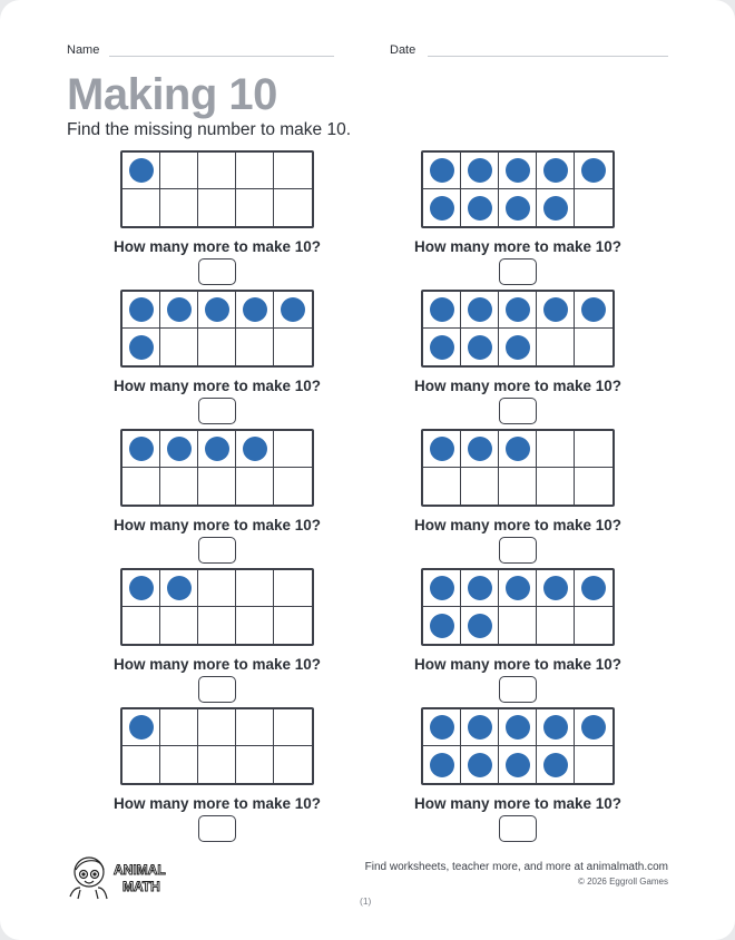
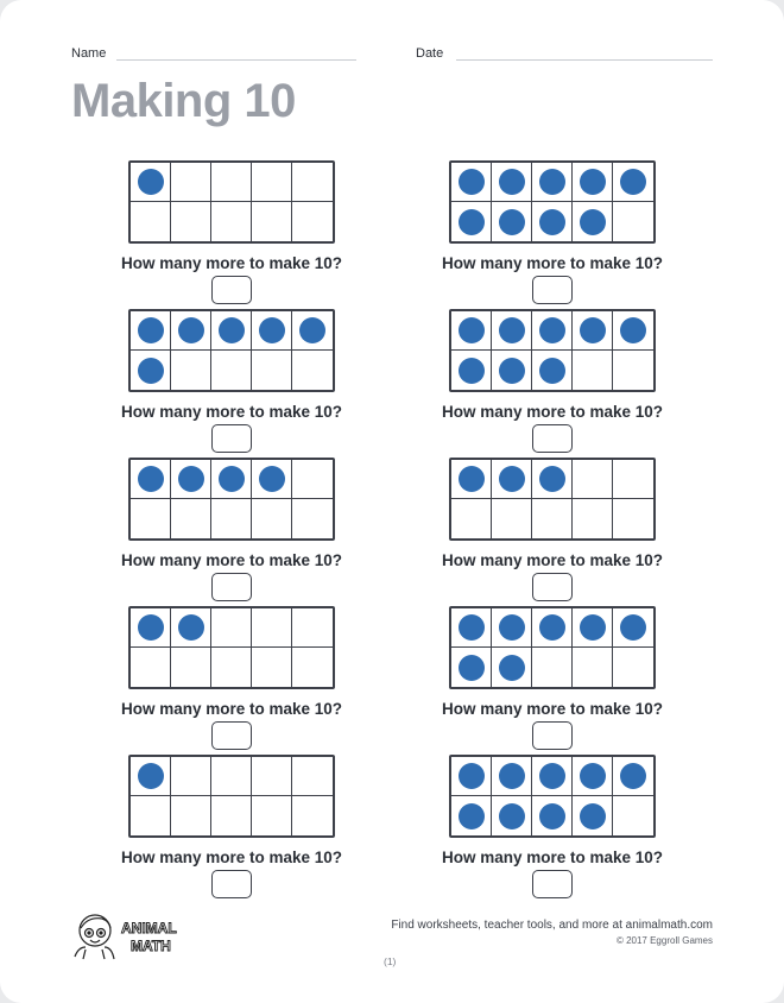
  Name
  Date
  Making 10
- Find the missing number to make 10.
  How many more to make 10?
  How many more to make 10?
  How many more to make 10?
  How many more to make 10?
  How many more to make 10?
  How many more to make 10?
  How many more to make 10?
  How many more to make 10?
  How many more to make 10?
  How many more to make 10?
  ANIMAL
  MATH
- Find worksheets, teacher more, and more at animalmath.com
+ Find worksheets, teacher tools, and more at animalmath.com
- © 2026 Eggroll Games
+ © 2017 Eggroll Games
  (1)
